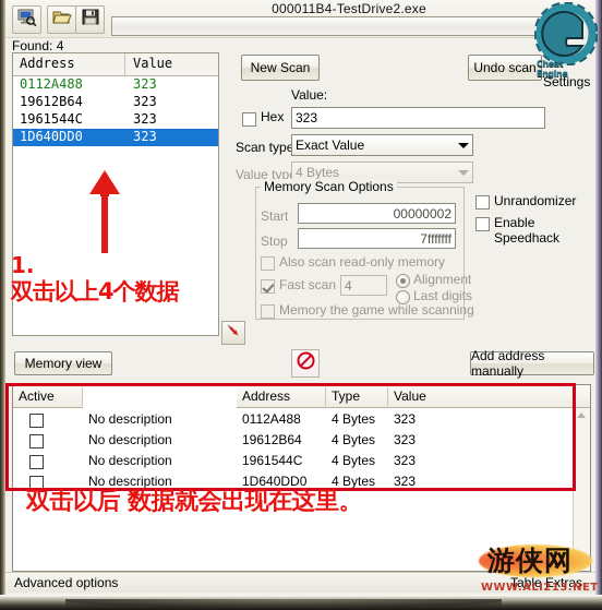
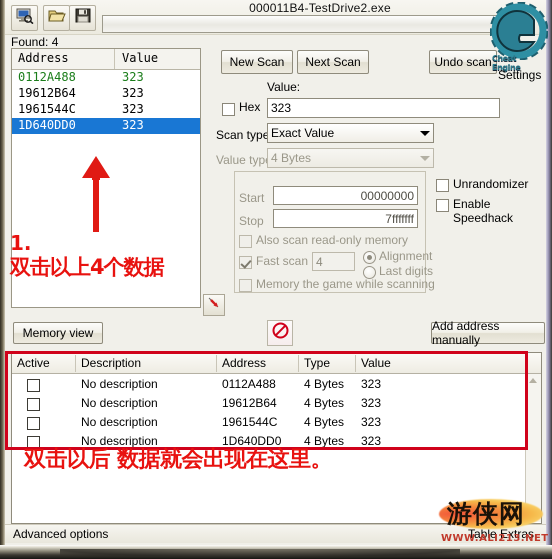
  000011B4-TestDrive2.exe
  Found: 4
  Address
  Value
  0112A488
  323
  19612B64
  323
  1961544C
  323
  1D640DD0
  323
  New Scan
+ Next Scan
  Undo scan
  Cheat Engine
  Settings
  Value:
  Hex
  323
  Scan typ
  Exact Value
  Value typ
  4 Bytes
- Memory Scan Options
  Start
- 00000002
+ 00000000
  Stop
  7fffffff
  Also scan read-only memory
  Fast scan
  4
  Alignment
  Last digits
  Memory the game while scanning
  Unrandomizer
  Enable Speedhack
  Memory view
  Add address manually
  Active
+ Description
  Address
  Type
  Value
  No description
  0112A488
  4 Bytes
  323
  No description
  19612B64
  4 Bytes
  323
  No description
  1961544C
  4 Bytes
  323
  No description
  1D640DD0
  4 Bytes
  323
  Advanced options
  Table Extras
  1.
  双击以上4个数据
  双击以后 数据就会出现在这里。
  游侠网
  WWW.ALI213.NET
